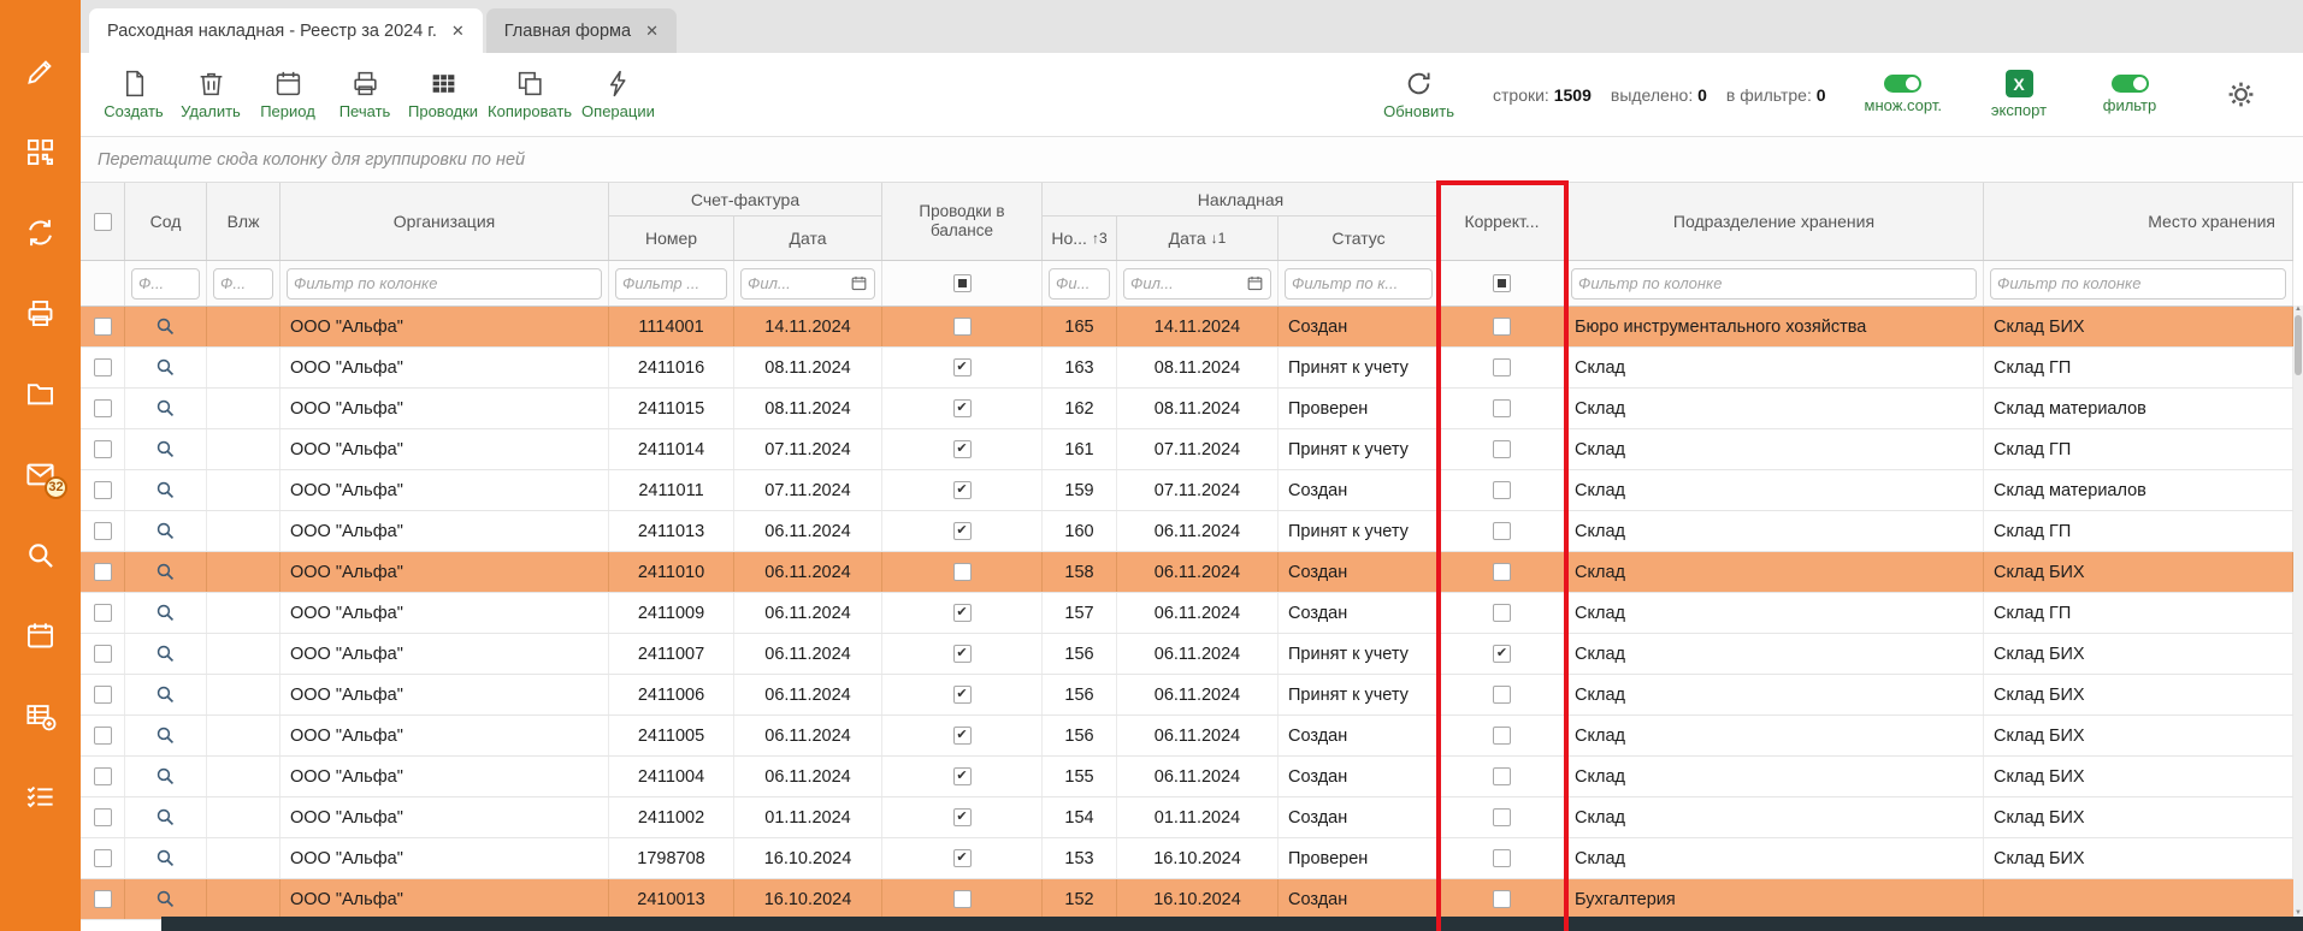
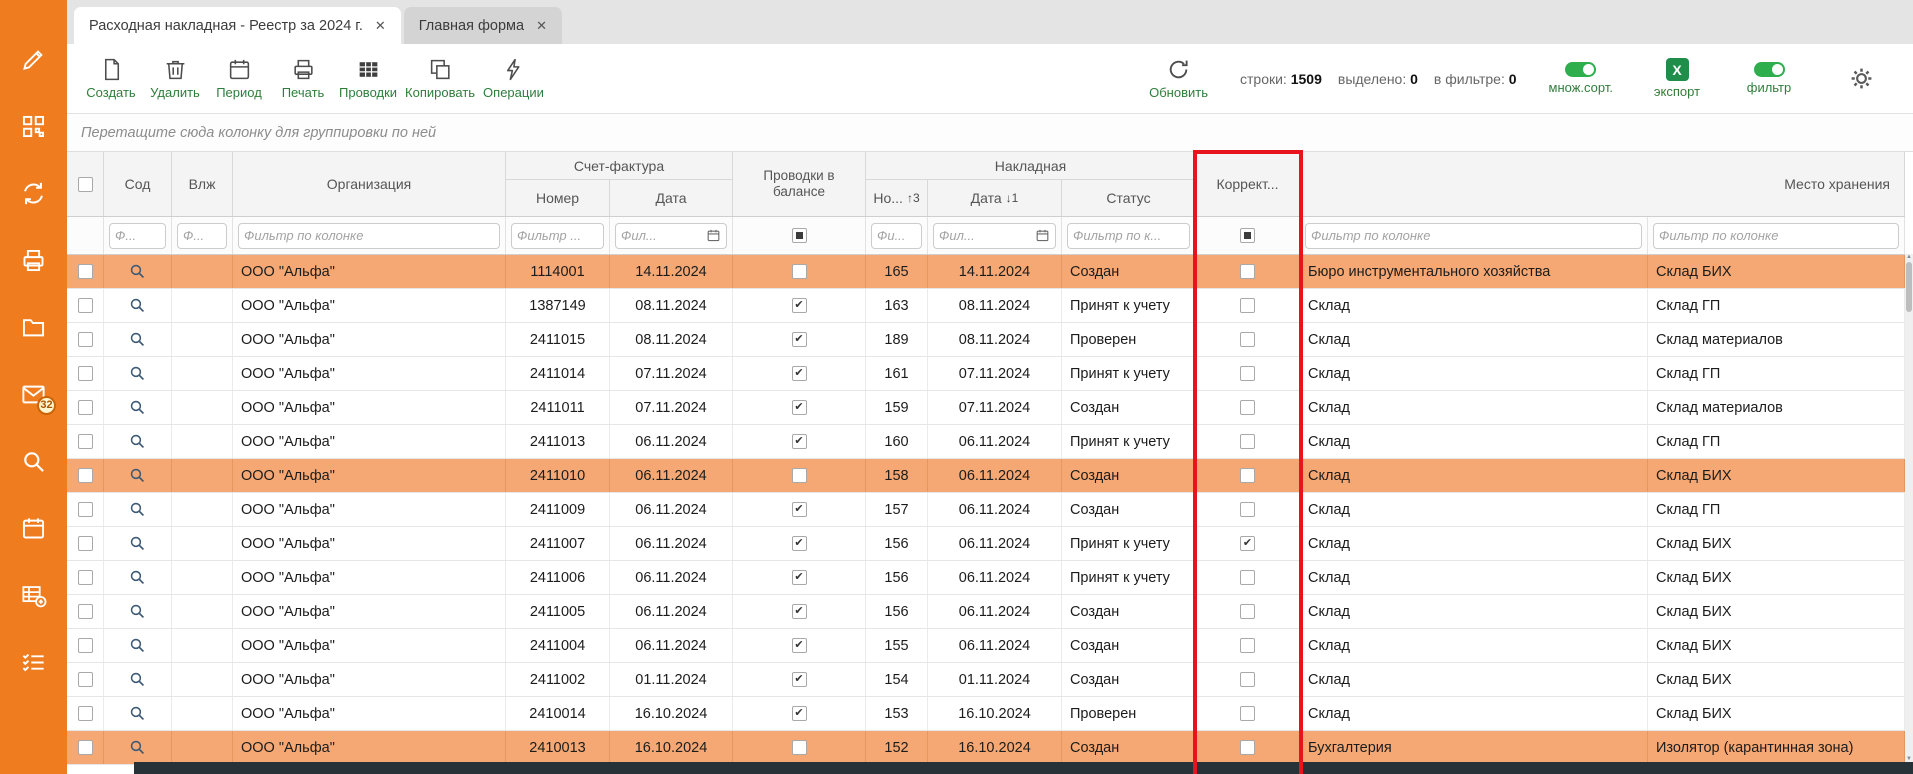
  32
  Расходная накладная - Реестр за 2024 г.
  ✕
  Главная форма
  ✕
  Создать
  Удалить
  Период
  Печать
  Проводки
  Копировать
  Операции
  Обновить
  строки: 1509
  выделено: 0
  в фильтре: 0
  множ.сорт.
  X
  экспорт
  фильтр
  Перетащите сюда колонку для группировки по ней
  Сод
  Влж
  Организация
  Счет-фактура
  Номер
  Дата
  Проводки в балансе
  Накладная
  Но...
  ↑3
  Дата
  ↓1
  Статус
  Коррект...
- Подразделение хранения
  Место хранения
  Ф...
  Ф...
  Фильтр по колонке
  Фильтр ...
  Фил...
  Фи...
  Фил...
  Фильтр по к...
  Фильтр по колонке
  Фильтр по колонке
  ООО "Альфа"
  1114001
  14.11.2024
  165
  14.11.2024
  Создан
  Бюро инструментального хозяйства
  Склад БИХ
  ООО "Альфа"
- 2411016
+ 1387149
  08.11.2024
  163
  08.11.2024
  Принят к учету
  Склад
  Склад ГП
  ООО "Альфа"
  2411015
  08.11.2024
- 162
+ 189
  08.11.2024
  Проверен
  Склад
  Склад материалов
  ООО "Альфа"
  2411014
  07.11.2024
  161
  07.11.2024
  Принят к учету
  Склад
  Склад ГП
  ООО "Альфа"
  2411011
  07.11.2024
  159
  07.11.2024
  Создан
  Склад
  Склад материалов
  ООО "Альфа"
  2411013
  06.11.2024
  160
  06.11.2024
  Принят к учету
  Склад
  Склад ГП
  ООО "Альфа"
  2411010
  06.11.2024
  158
  06.11.2024
  Создан
  Склад
  Склад БИХ
  ООО "Альфа"
  2411009
  06.11.2024
  157
  06.11.2024
  Создан
  Склад
  Склад ГП
  ООО "Альфа"
  2411007
  06.11.2024
  156
  06.11.2024
  Принят к учету
  Склад
  Склад БИХ
  ООО "Альфа"
  2411006
  06.11.2024
  156
  06.11.2024
  Принят к учету
  Склад
  Склад БИХ
  ООО "Альфа"
  2411005
  06.11.2024
  156
  06.11.2024
  Создан
  Склад
  Склад БИХ
  ООО "Альфа"
  2411004
  06.11.2024
  155
  06.11.2024
  Создан
  Склад
  Склад БИХ
  ООО "Альфа"
  2411002
  01.11.2024
  154
  01.11.2024
  Создан
  Склад
  Склад БИХ
  ООО "Альфа"
- 1798708
+ 2410014
  16.10.2024
  153
  16.10.2024
  Проверен
  Склад
  Склад БИХ
  ООО "Альфа"
  2410013
  16.10.2024
  152
  16.10.2024
  Создан
  Бухгалтерия
+ Изолятор (карантинная зона)
